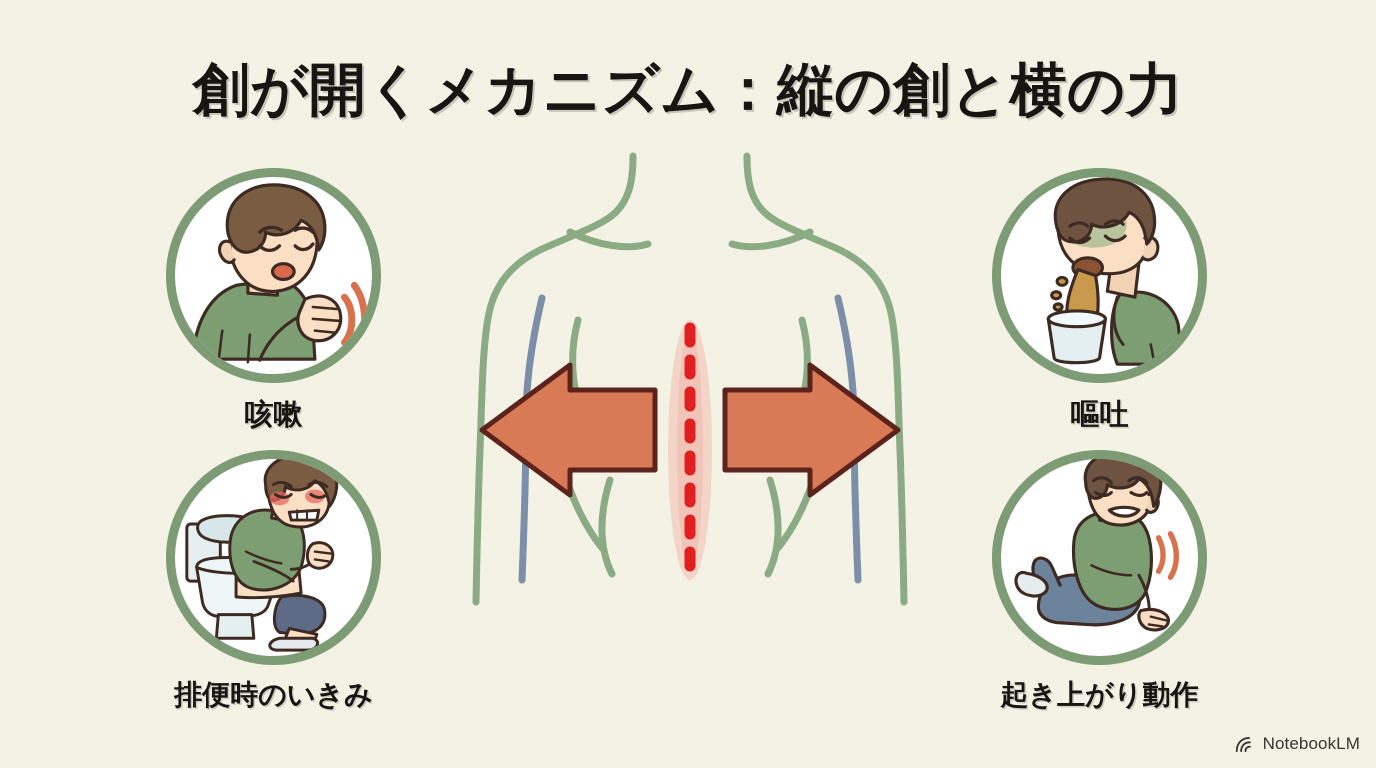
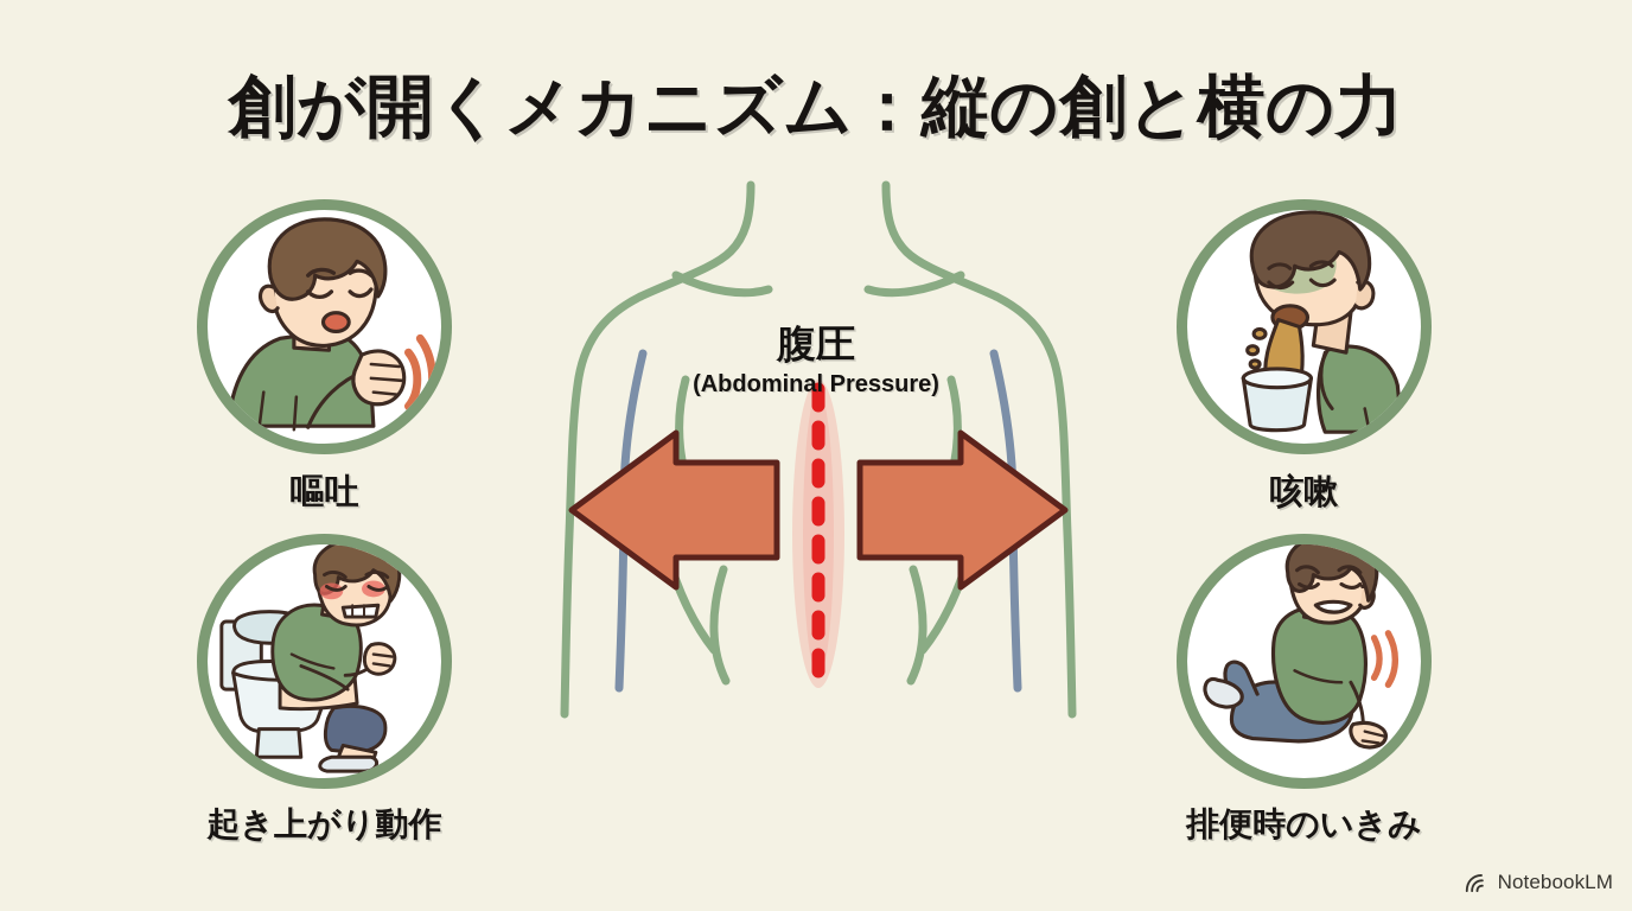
  創が開くメカニズム：縦の創と横の力
+ 腹圧
+ (Abdominal Pressure)
- 咳嗽
+ 嘔吐
- 排便時のいきみ
+ 起き上がり動作
- 嘔吐
+ 咳嗽
- 起き上がり動作
+ 排便時のいきみ
  NotebookLM
